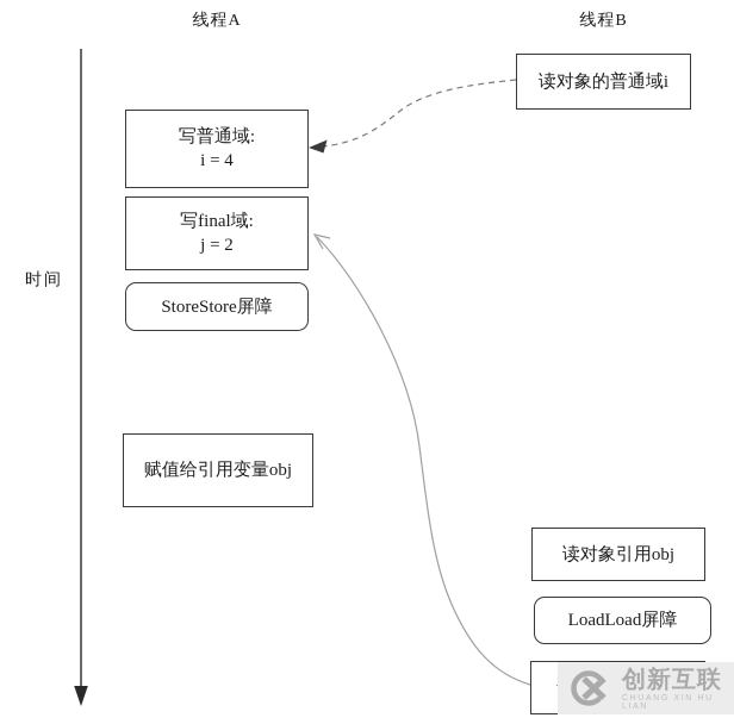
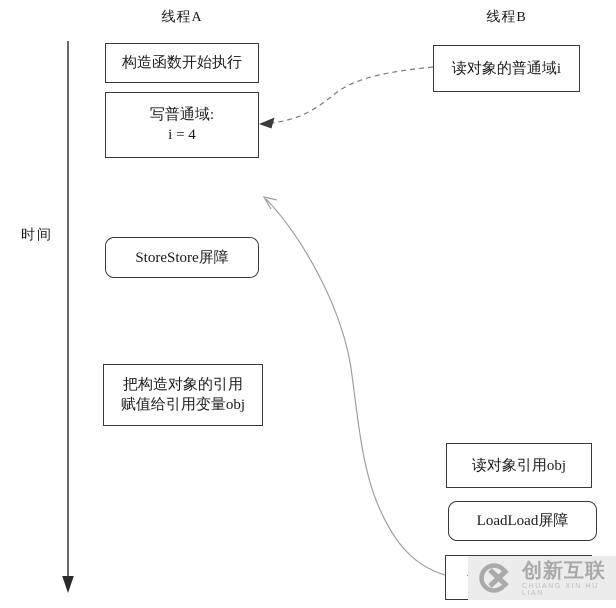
  线程A
  线程B
  时间
+ 构造函数开始执行
  写普通域:
  i = 4
- 写final域:
- j = 2
  StoreStore屏障
+ 把构造对象的引用
  赋值给引用变量obj
  读对象的普通域i
  读对象引用obj
  LoadLoad屏障
  创新互联
